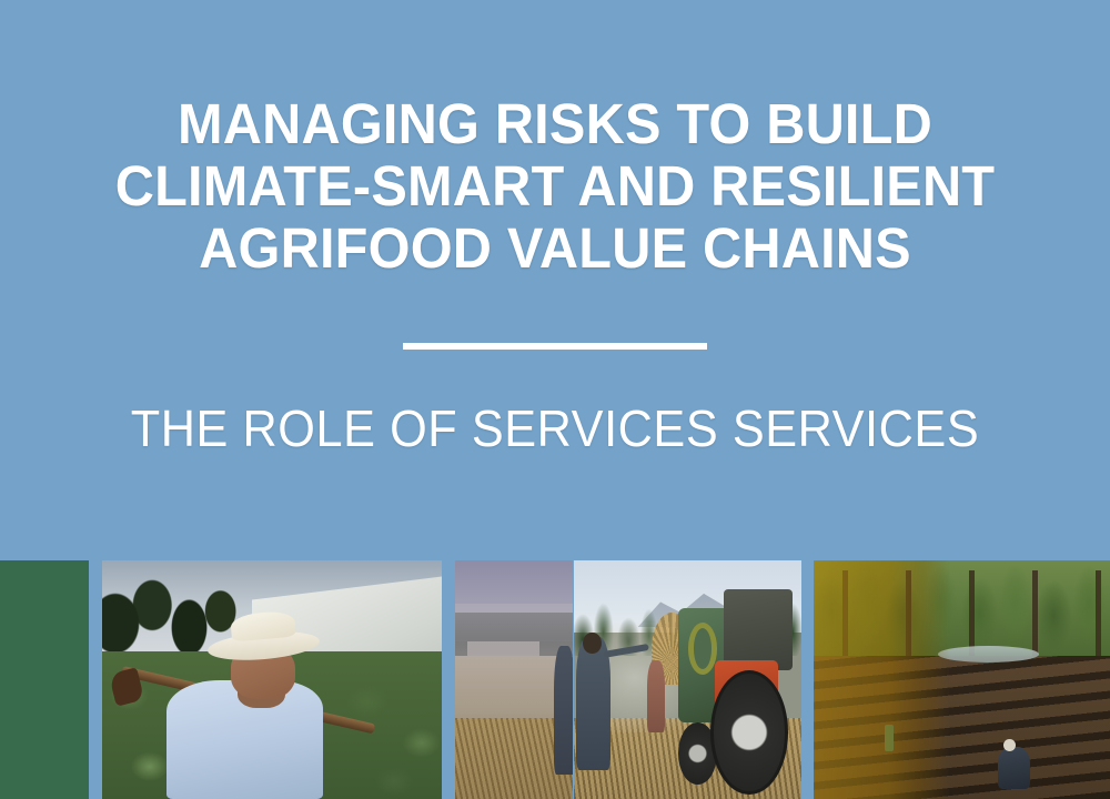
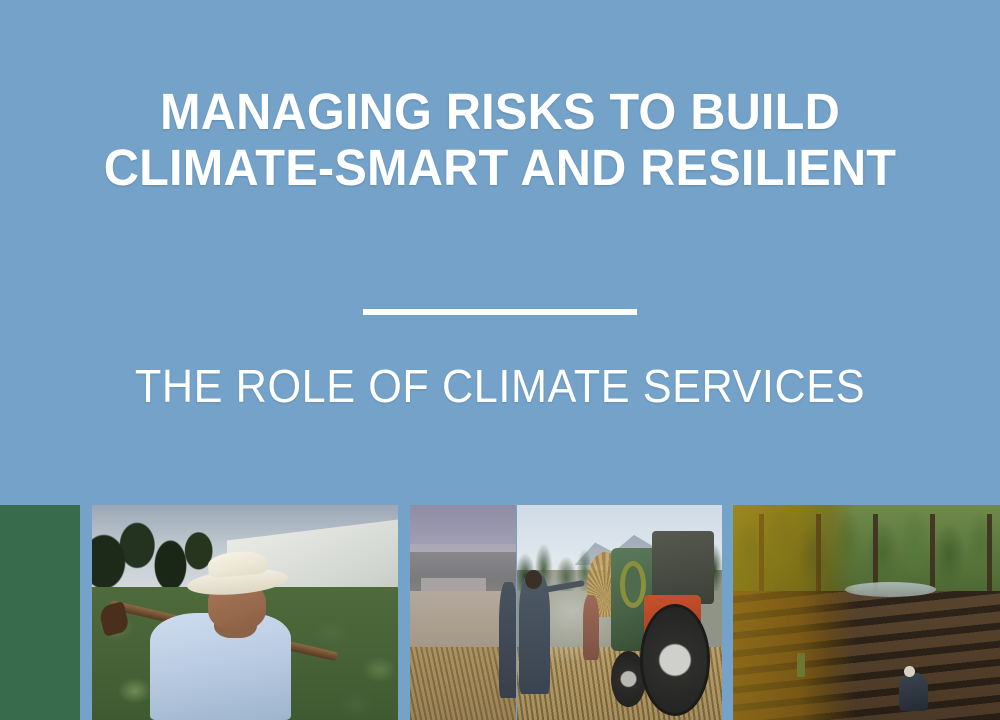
  MANAGING RISKS TO BUILD
  CLIMATE-SMART AND RESILIENT
- AGRIFOOD VALUE CHAINS
- THE ROLE OF SERVICES SERVICES
+ THE ROLE OF CLIMATE SERVICES
